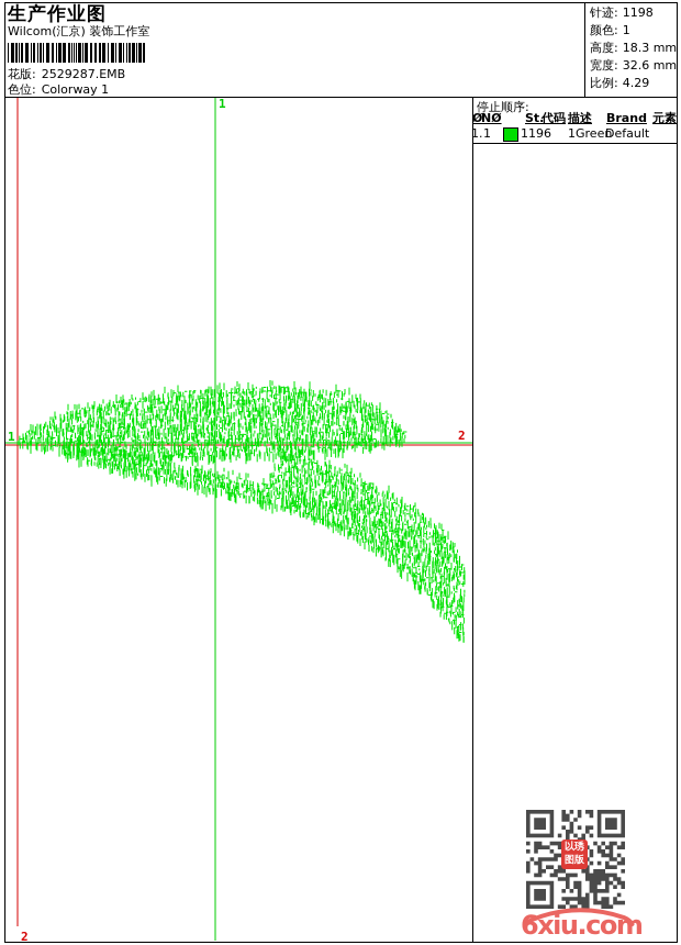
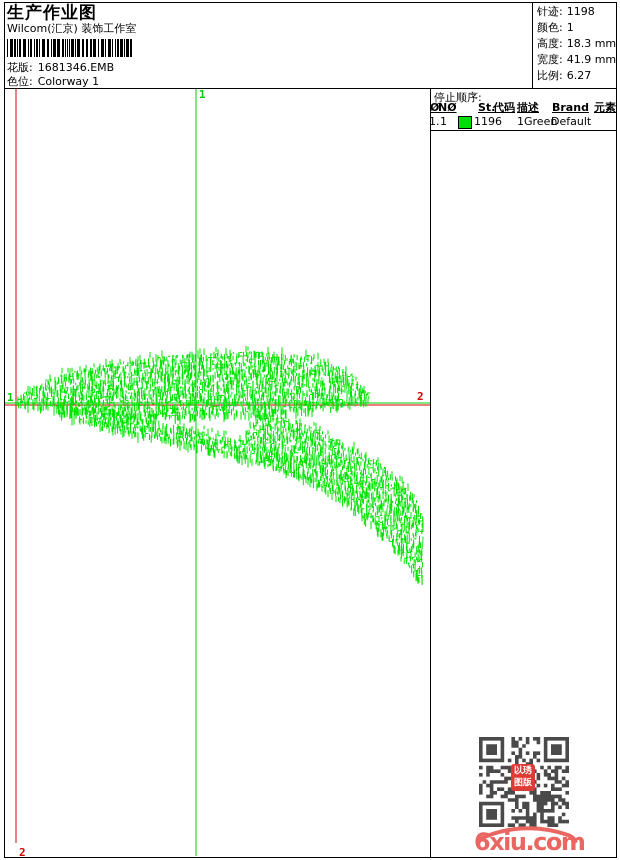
  生产作业图
  Wilcom(汇京) 装饰工作室
- 花版: 2529287.EMB
+ 花版: 1681346.EMB
  色位: Colorway 1
  针迹: 1198
  颜色: 1
  高度: 18.3 mm
- 宽度: 32.6 mm
+ 宽度: 41.9 mm
- 比例: 4.29
+ 比例: 6.27
  停止顺序:
  Ø
  NØ
  St.
  代码
  描述
  Brand
  元素
  1.
  1
  1196
  1
  Green
  Default
  1
  1
  2
  2
  以琇
  图版
  6xiu.com
